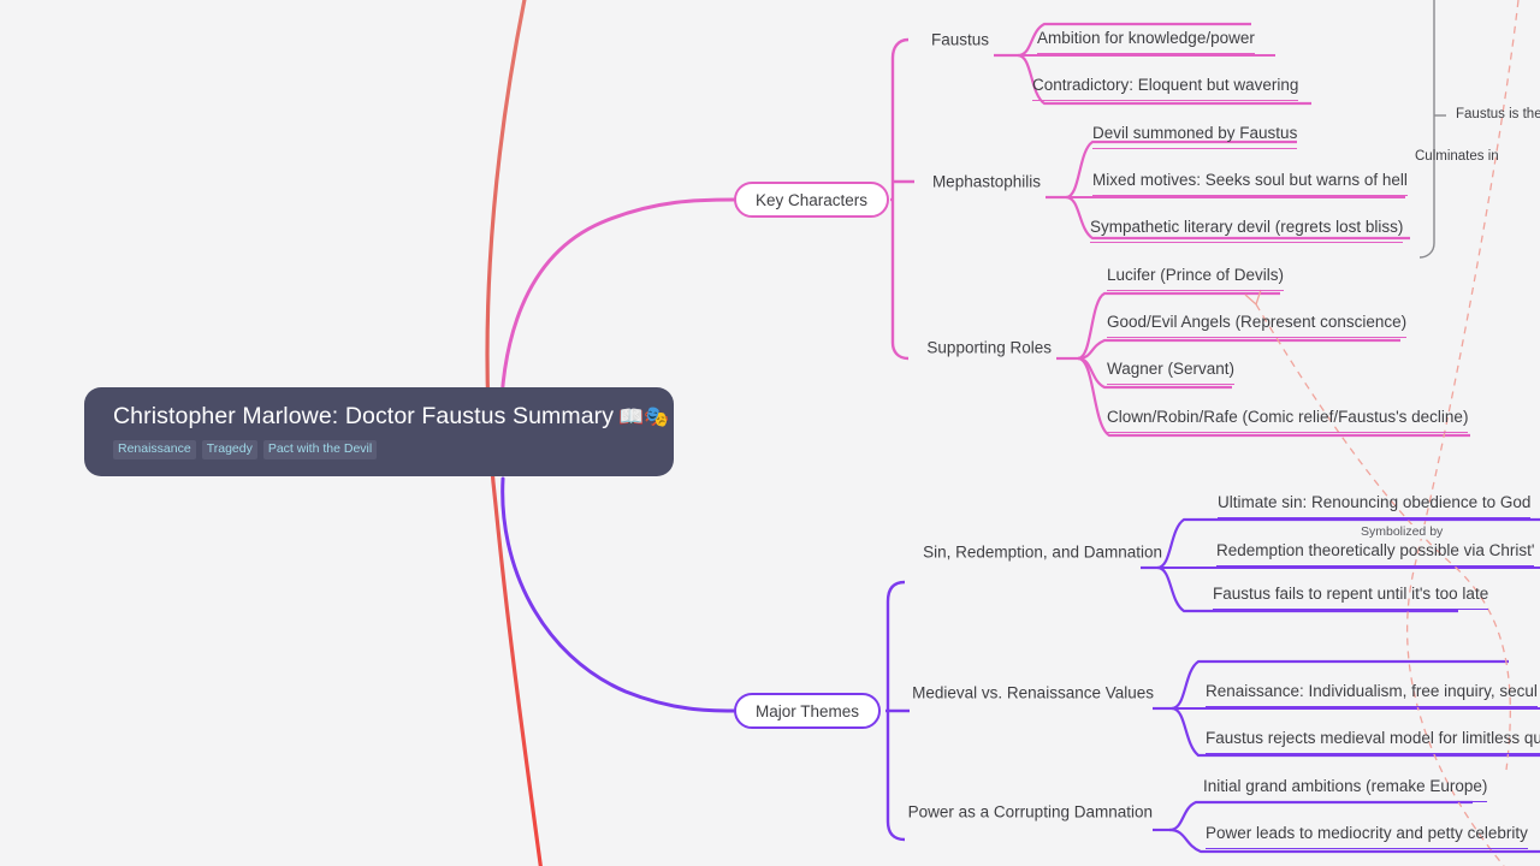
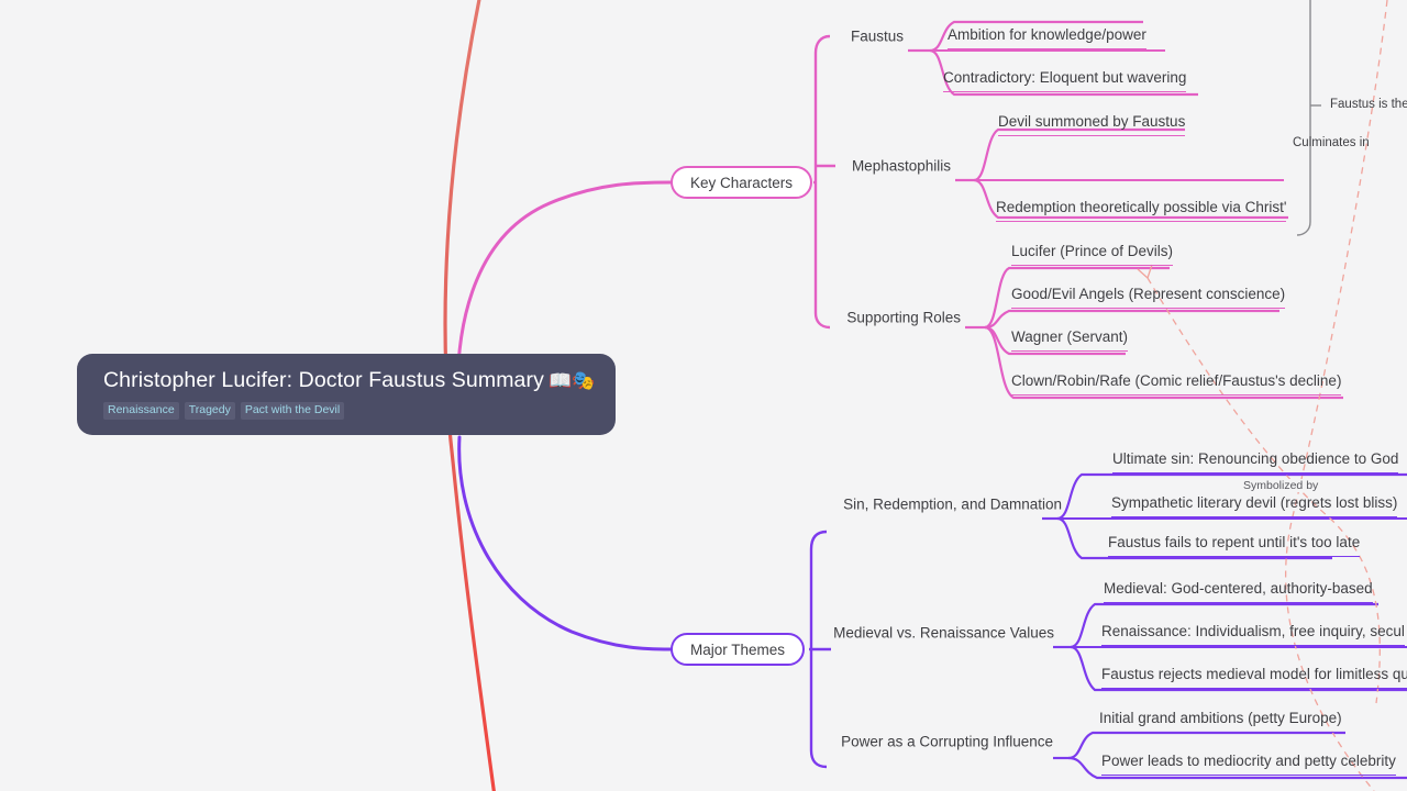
- Christopher Marlowe: Doctor Faustus Summary 📖🎭
+ Christopher Lucifer: Doctor Faustus Summary 📖🎭
  Renaissance
  Tragedy
  Pact with the Devil
  Key Characters
  Major Themes
  Faustus
  Mephastophilis
  Supporting Roles
  Ambition for knowledge/power
  Contradictory: Eloquent but wavering
  Devil summoned by Faustus
- Mixed motives: Seeks soul but warns of hell
- Sympathetic literary devil (regrets lost bliss)
+ Redemption theoretically possible via Christ'
  Lucifer (Prince of Devils)
  Good/Evil Angels (Represent conscience)
  Wagner (Servant)
  Clown/Robin/Rafe (Comic relief/Faustus's decline)
  Sin, Redemption, and Damnation
  Medieval vs. Renaissance Values
- Power as a Corrupting Damnation
+ Power as a Corrupting Influence
  Ultimate sin: Renouncing obedience to God
- Redemption theoretically possible via Christ'
+ Sympathetic literary devil (regrets lost bliss)
  Faustus fails to repent until it's too late
+ Medieval: God-centered, authority-based
  Renaissance: Individualism, free inquiry, secul
  Faustus rejects medieval model for limitless qu
- Initial grand ambitions (remake Europe)
+ Initial grand ambitions (petty Europe)
  Power leads to mediocrity and petty celebrity
  Culminates in
  Faustus is the
  Symbolized by
